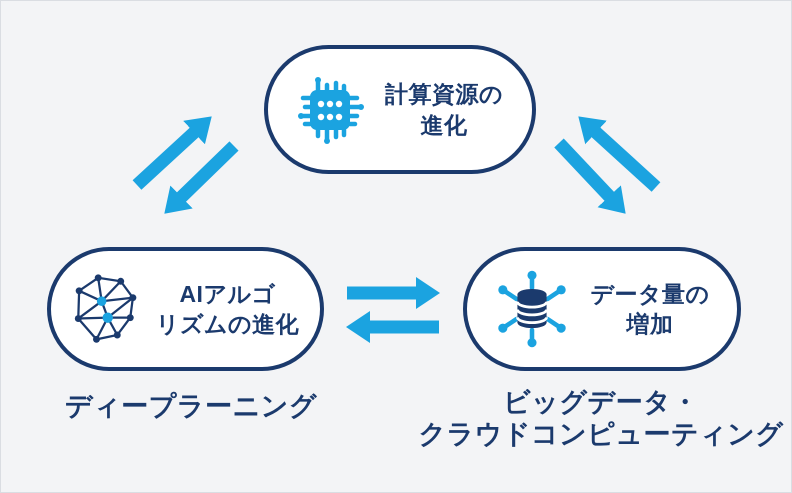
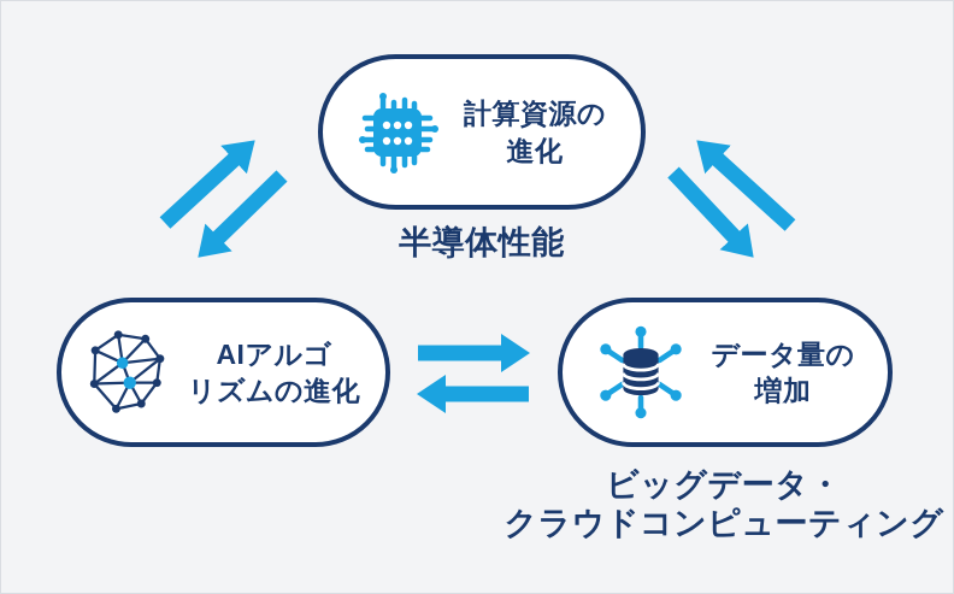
  計算資源の
  進化
+ 半導体性能
  AIアルゴ
  リズムの進化
- ディープラーニング
  データ量の
  増加
  ビッグデータ・
  クラウドコンピューティング
